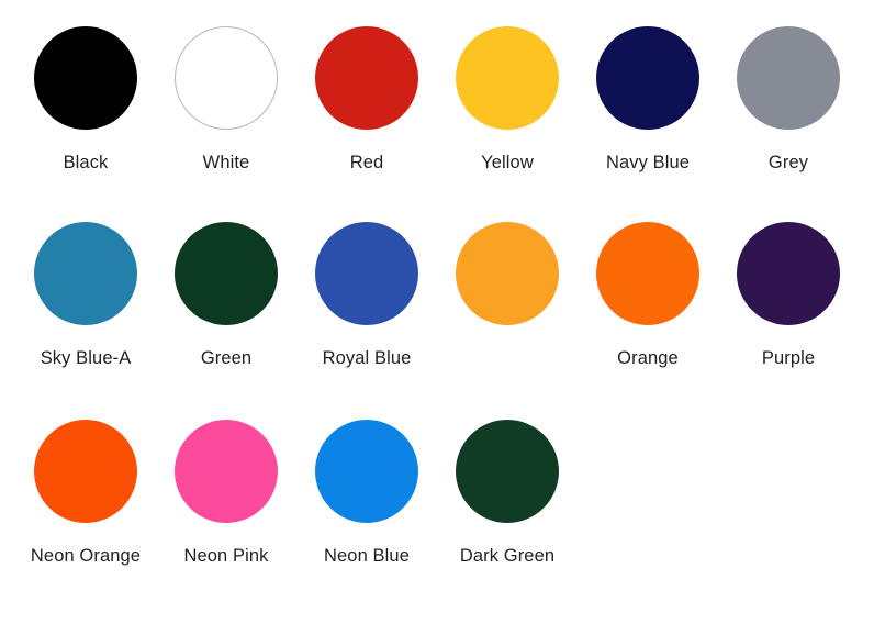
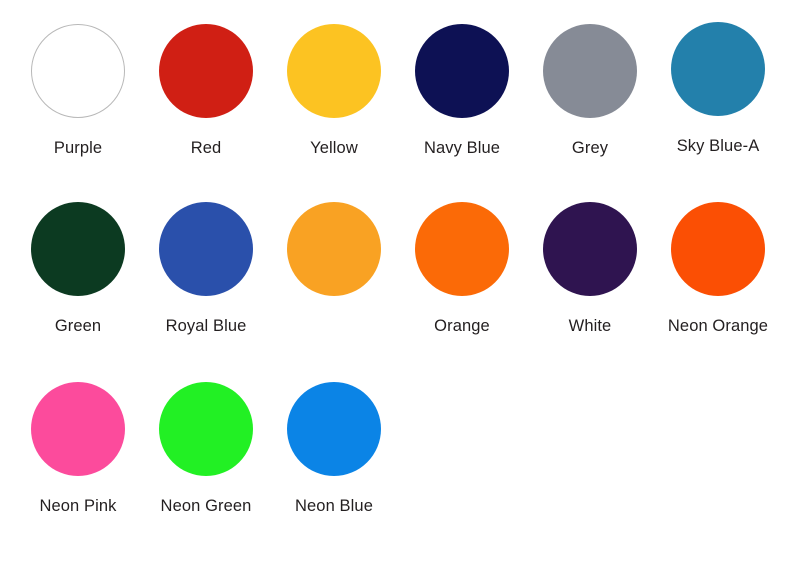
- Black
- White
+ Purple
  Red
  Yellow
  Navy Blue
  Grey
  Sky Blue-A
  Green
  Royal Blue
  Orange
- Purple
+ White
  Neon Orange
  Neon Pink
+ Neon Green
  Neon Blue
- Dark Green
